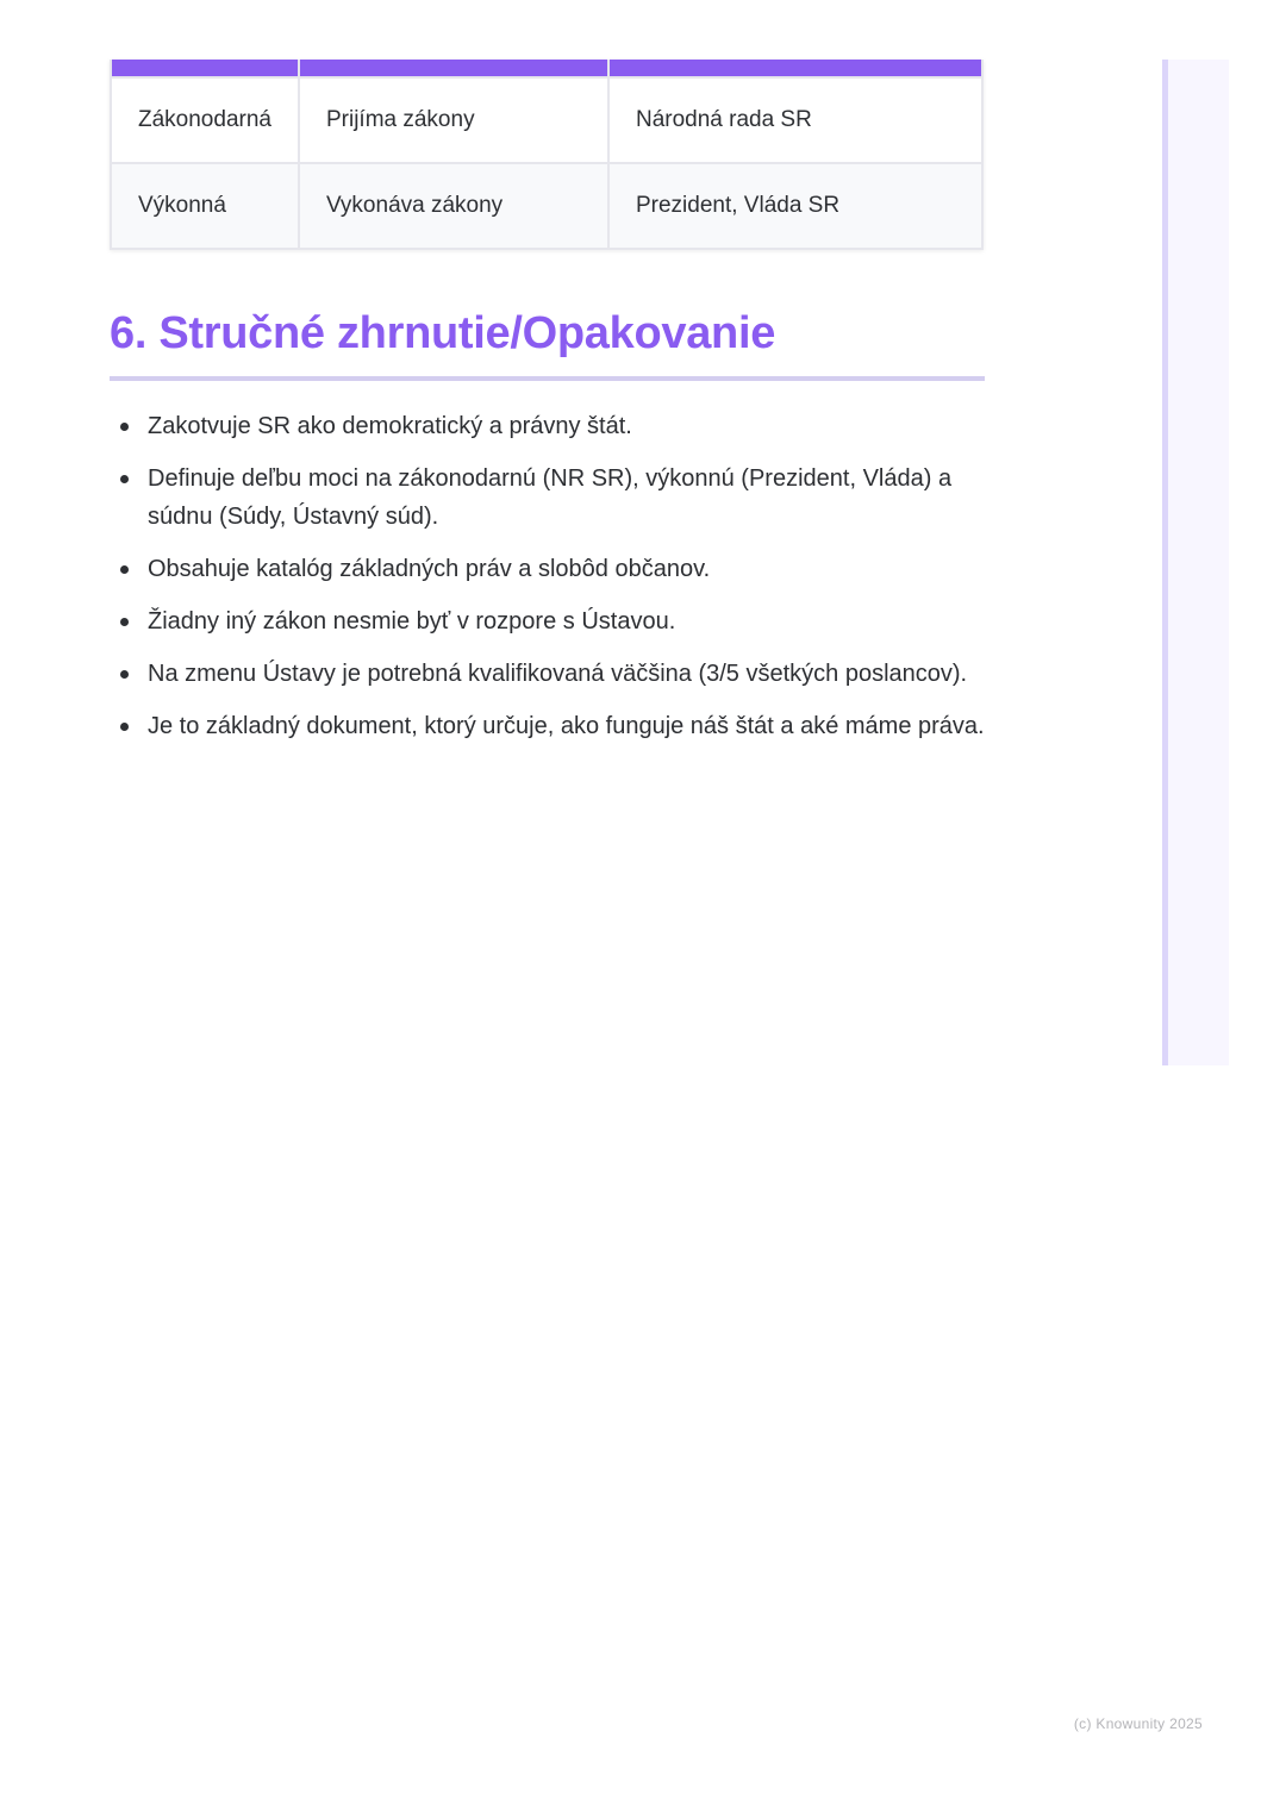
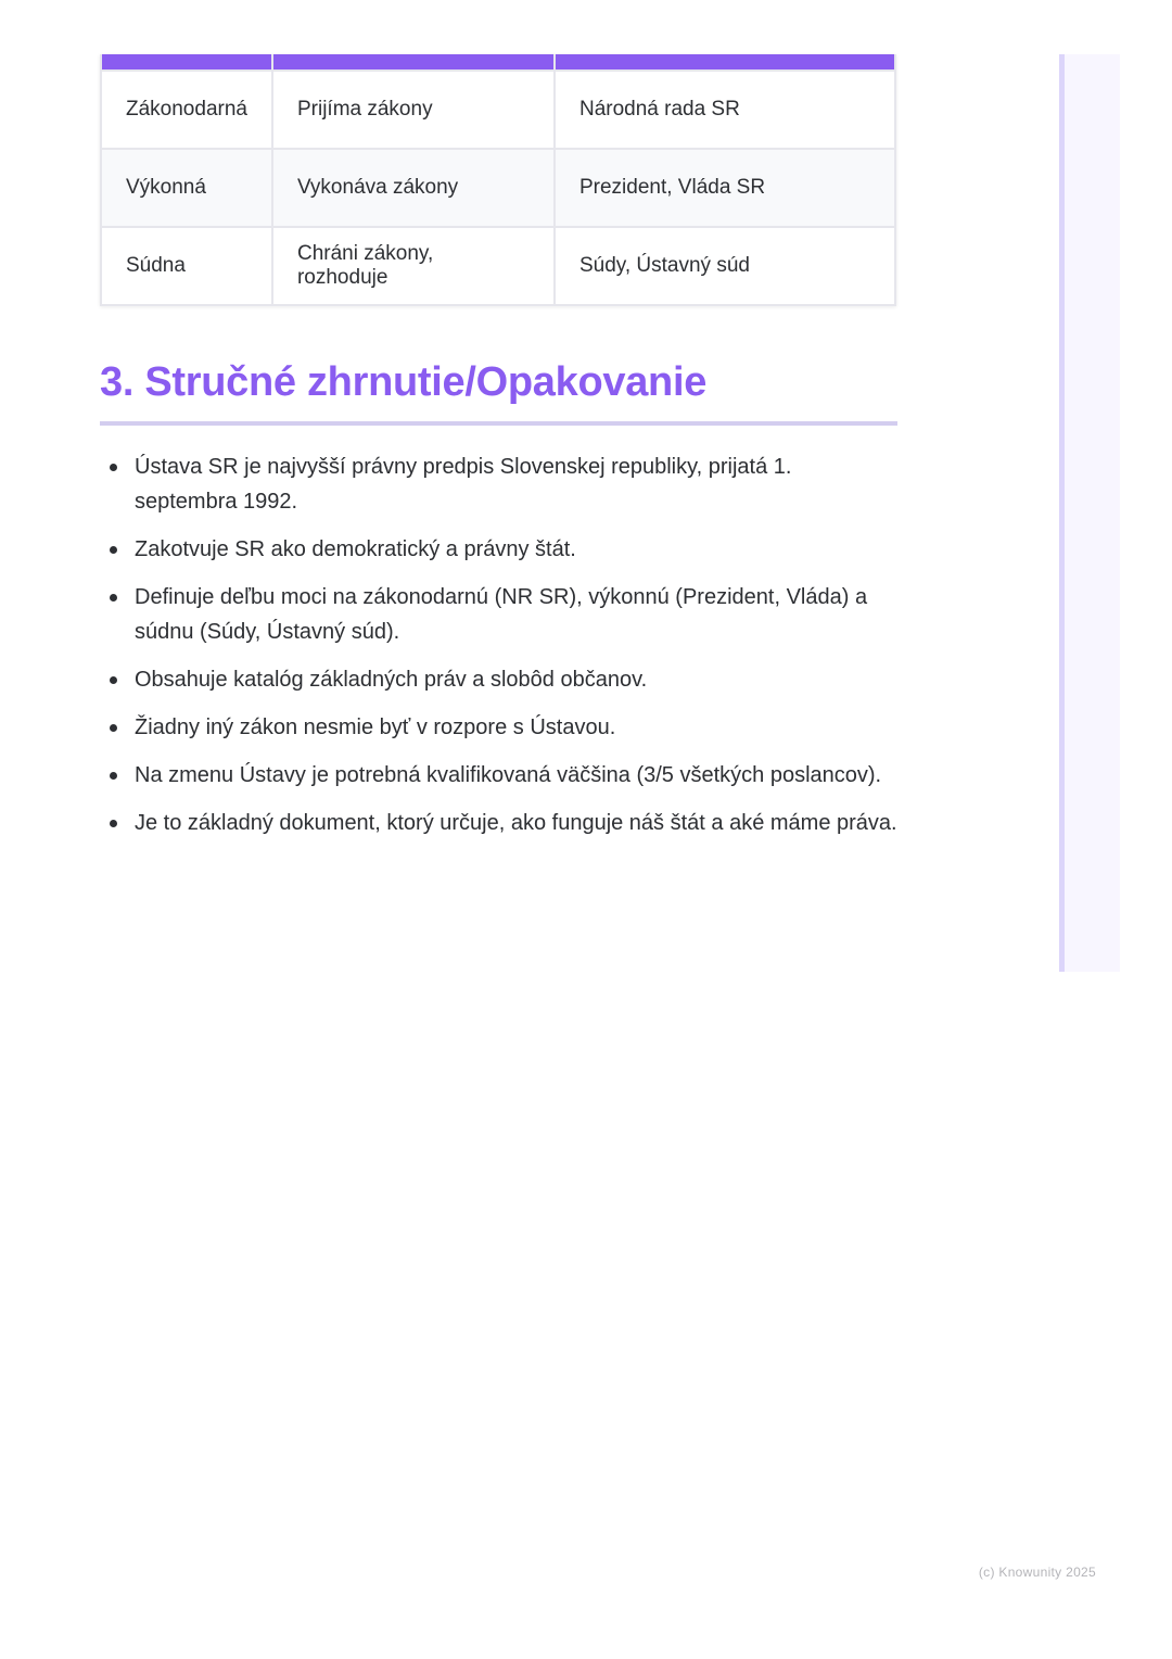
  Zákonodarná	Prijíma zákony	Národná rada SR
  Výkonná	Vykonáva zákony	Prezident, Vláda SR
+ Súdna	Chráni zákony, rozhoduje	Súdy, Ústavný súd
- 6. Stručné zhrnutie/Opakovanie
+ 3. Stručné zhrnutie/Opakovanie
+ Ústava SR je najvyšší právny predpis Slovenskej republiky, prijatá 1. septembra 1992.
  Zakotvuje SR ako demokratický a právny štát.
  Definuje deľbu moci na zákonodarnú (NR SR), výkonnú (Prezident, Vláda) a súdnu (Súdy, Ústavný súd).
  Obsahuje katalóg základných práv a slobôd občanov.
  Žiadny iný zákon nesmie byť v rozpore s Ústavou.
  Na zmenu Ústavy je potrebná kvalifikovaná väčšina (3/5 všetkých poslancov).
  Je to základný dokument, ktorý určuje, ako funguje náš štát a aké máme práva.
  (c) Knowunity 2025
